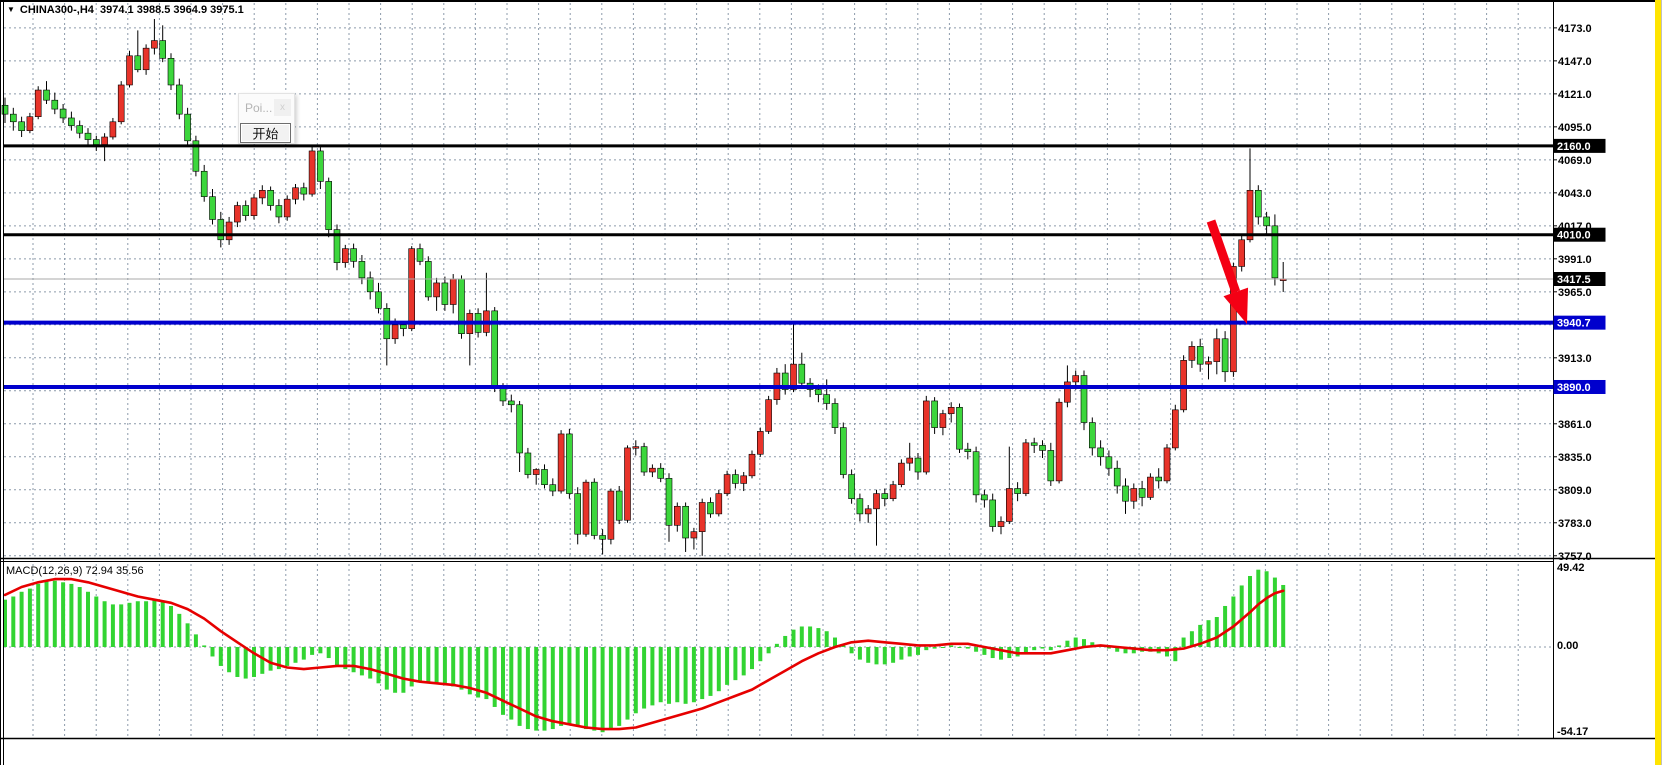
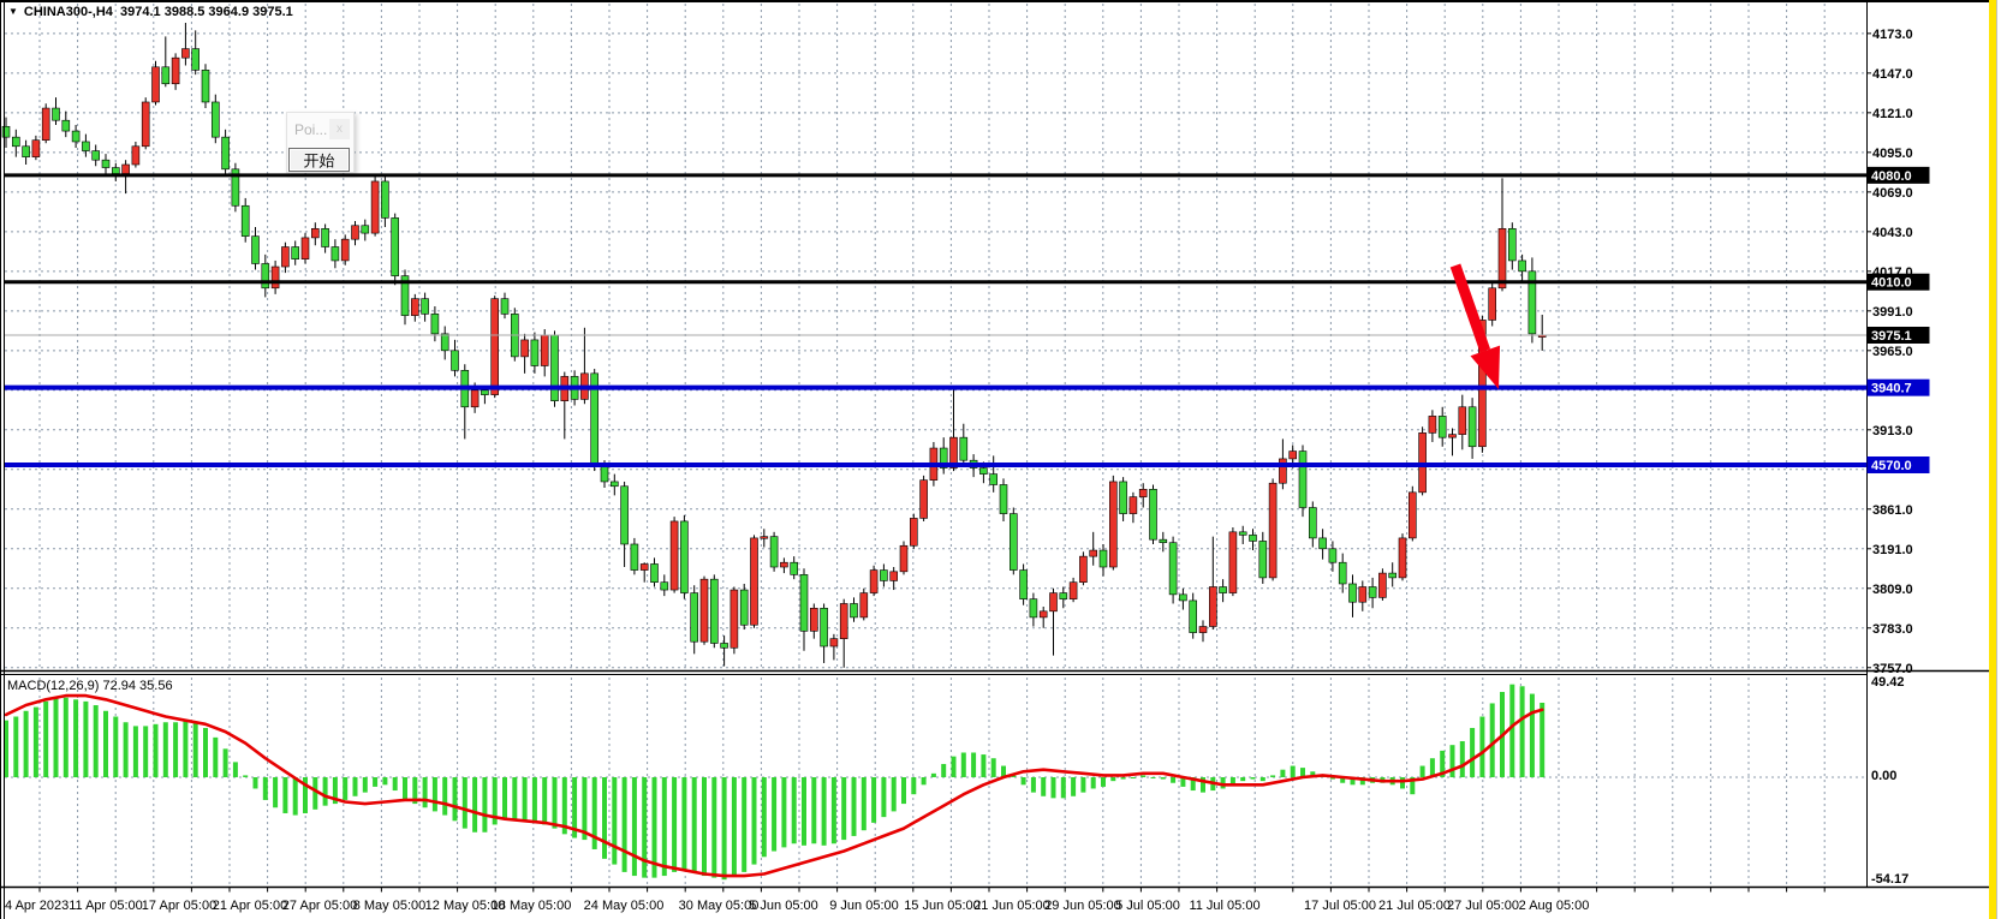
  4173.0
  4147.0
  4121.0
  4095.0
  4069.0
  4043.0
  4017.0
  3991.0
  3965.0
  3913.0
  3861.0
- 3835.0
+ 3191.0
  3809.0
  3783.0
  3757.0
- 2160.0
+ 4080.0
  4010.0
- 3417.5
+ 3975.1
  3940.7
- 3890.0
+ 4570.0
+ 4 Apr 2023
+ 11 Apr 05:00
+ 17 Apr 05:00
+ 21 Apr 05:00
+ 27 Apr 05:00
+ 8 May 05:00
+ 12 May 05:00
+ 18 May 05:00
+ 24 May 05:00
+ 30 May 05:00
+ 5 Jun 05:00
+ 9 Jun 05:00
+ 15 Jun 05:00
+ 21 Jun 05:00
+ 29 Jun 05:00
+ 5 Jul 05:00
+ 11 Jul 05:00
+ 17 Jul 05:00
+ 21 Jul 05:00
+ 27 Jul 05:00
+ 2 Aug 05:00
  ▼ CHINA300-,H4 3974.1 3988.5 3964.9 3975.1
  MACD(12,26,9) 72.94 35.56
  49.42
  0.00
  -54.17
  Poi...
  x
  开始
